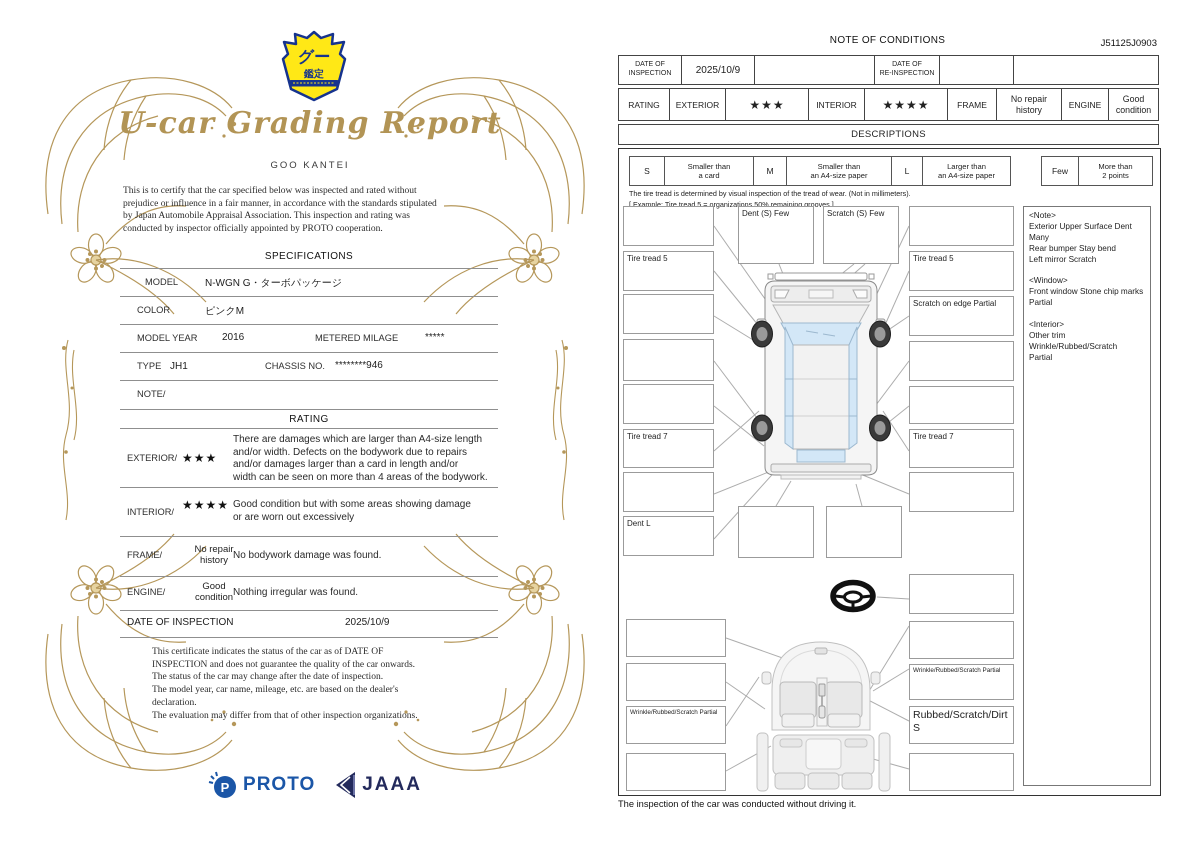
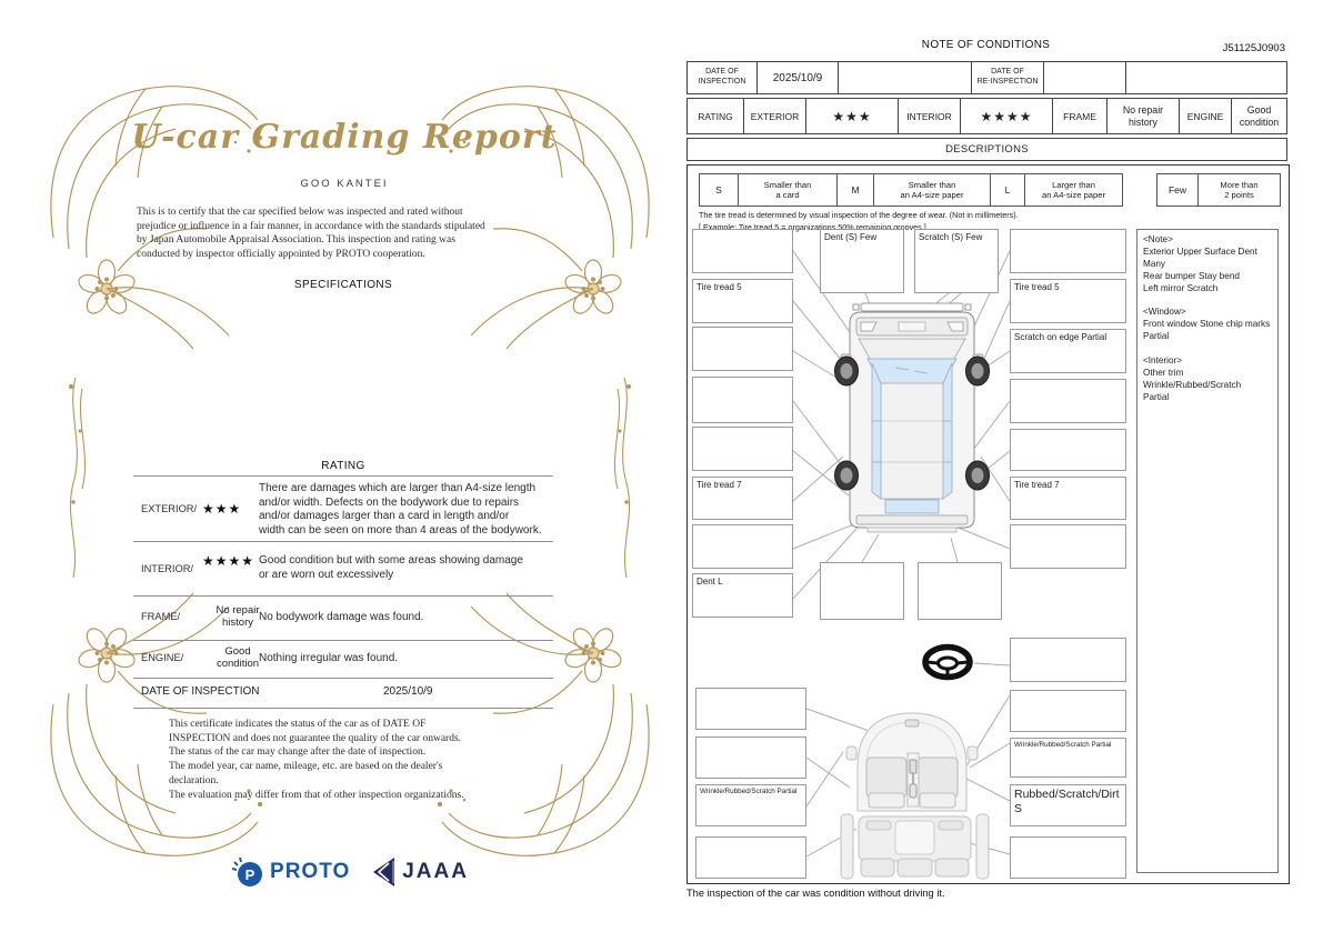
- グー
- 鑑定
  U-car Grading Report
  GOO KANTEI
  This is to certify that the car specified below was inspected and rated without
  prejudice or influence in a fair manner, in accordance with the standards stipulated
  by Japan Automobile Appraisal Association. This inspection and rating was
  conducted by inspector officially appointed by PROTO cooperation.
  SPECIFICATIONS
- MODEL
- N-WGN G・ターボパッケージ
- COLOR
- ピンクM
- MODEL YEAR
- 2016
- METERED MILAGE
- *****
- TYPE
- JH1
- CHASSIS NO.
- ********946
- NOTE/
  RATING
  EXTERIOR/
  ★★★
  There are damages which are larger than A4-size length
  and/or width. Defects on the bodywork due to repairs
  and/or damages larger than a card in length and/or
  width can be seen on more than 4 areas of the bodywork.
  INTERIOR/
  ★★★★
  Good condition but with some areas showing damage
  or are worn out excessively
  FRAME/
  No repair
  history
  No bodywork damage was found.
  ENGINE/
  Good
  condition
  Nothing irregular was found.
  DATE OF INSPECTION
  2025/10/9
  This certificate indicates the status of the car as of DATE OF
  INSPECTION and does not guarantee the quality of the car onwards.
  The status of the car may change after the date of inspection.
  The model year, car name, mileage, etc. are based on the dealer's
  declaration.
  The evaluation may differ from that of other inspection organizations.
  P
  PROTO
  JAAA
  NOTE OF CONDITIONS
  J51125J0903
  2025/10/9
  RATING
  EXTERIOR
  ★★★
  INTERIOR
  ★★★★
  FRAME
  No repair
  history
  ENGINE
  Good
  condition
  DESCRIPTIONS
  S
  Smaller than
  a card
  M
  Smaller than
  an A4-size paper
  L
  Larger than
  an A4-size paper
  Few
  More than
  2 points
- The tire tread is determined by visual inspection of the tread of wear. (Not in millimeters).
+ The tire tread is determined by visual inspection of the degree of wear. (Not in millimeters).
  [ Example: Tire tread 5 = organizations 50% remaining grooves ]
  Tire tread 5
  Tire tread 7
  Dent L
  Dent (S) Few
  Scratch (S) Few
  Tire tread 5
  Scratch on edge Partial
  Tire tread 7
  <Note>
  Exterior Upper Surface Dent
  Many
  Rear bumper Stay bend
  Left mirror Scratch
  <Window>
  Front window Stone chip marks
  Partial
  <Interior>
  Other trim
  Wrinkle/Rubbed/Scratch
  Partial
  Rubbed/Scratch/Dirt S
- The inspection of the car was conducted without driving it.
+ The inspection of the car was condition without driving it.
